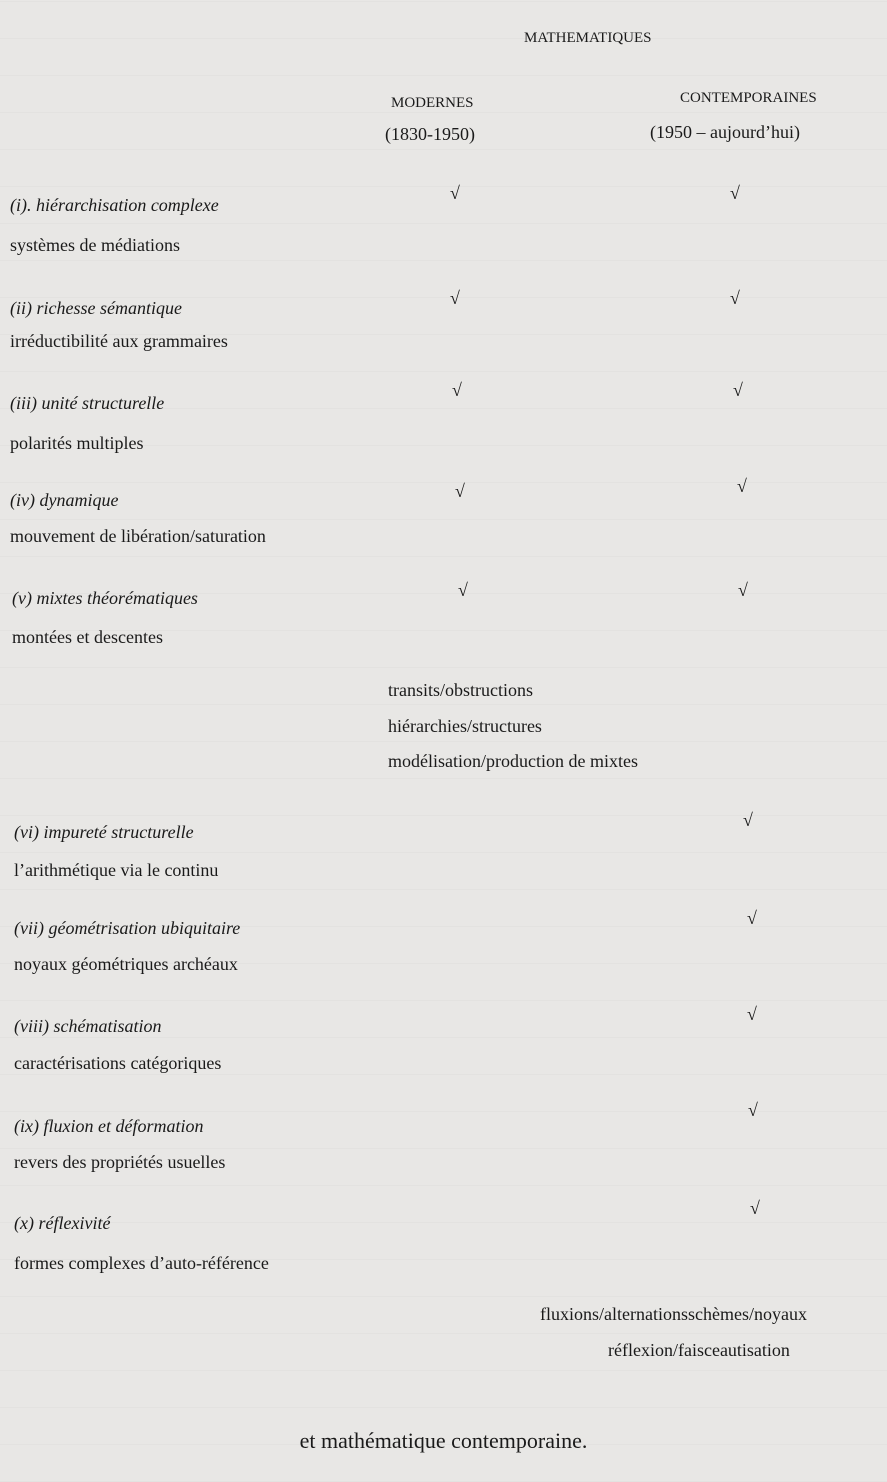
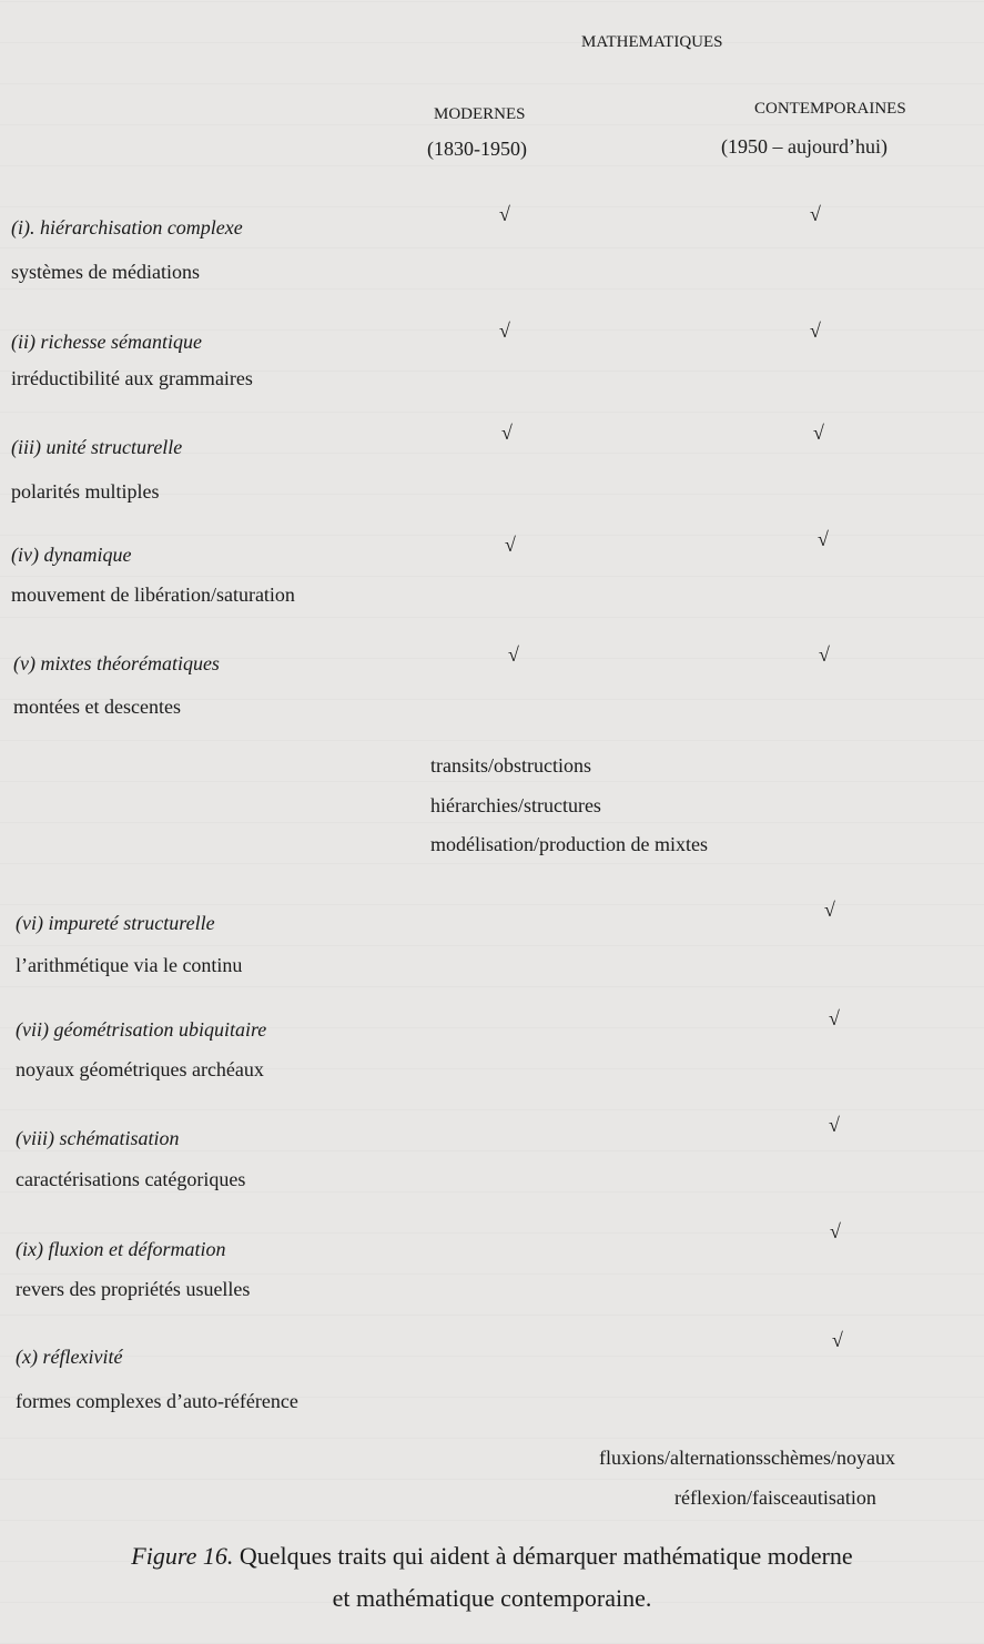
  MATHEMATIQUES
  MODERNES
  (1830-1950)
  CONTEMPORAINES
  (1950 – aujourd’hui)
  √
  √
  (i). hiérarchisation complexe
  systèmes de médiations
  √
  √
  (ii) richesse sémantique
  irréductibilité aux grammaires
  √
  √
  (iii) unité structurelle
  polarités multiples
  √
  √
  (iv) dynamique
  mouvement de libération/saturation
  √
  √
  (v) mixtes théorématiques
  montées et descentes
  transits/obstructions
  hiérarchies/structures
  modélisation/production de mixtes
  √
  (vi) impureté structurelle
  l’arithmétique via le continu
  √
  (vii) géométrisation ubiquitaire
  noyaux géométriques archéaux
  √
  (viii) schématisation
  caractérisations catégoriques
  √
  (ix) fluxion et déformation
  revers des propriétés usuelles
  √
  (x) réflexivité
  formes complexes d’auto-référence
  fluxions/alternationsschèmes/noyaux
  réflexion/faisceautisation
+ Figure 16. Quelques traits qui aident à démarquer mathématique moderne
  et mathématique contemporaine.
